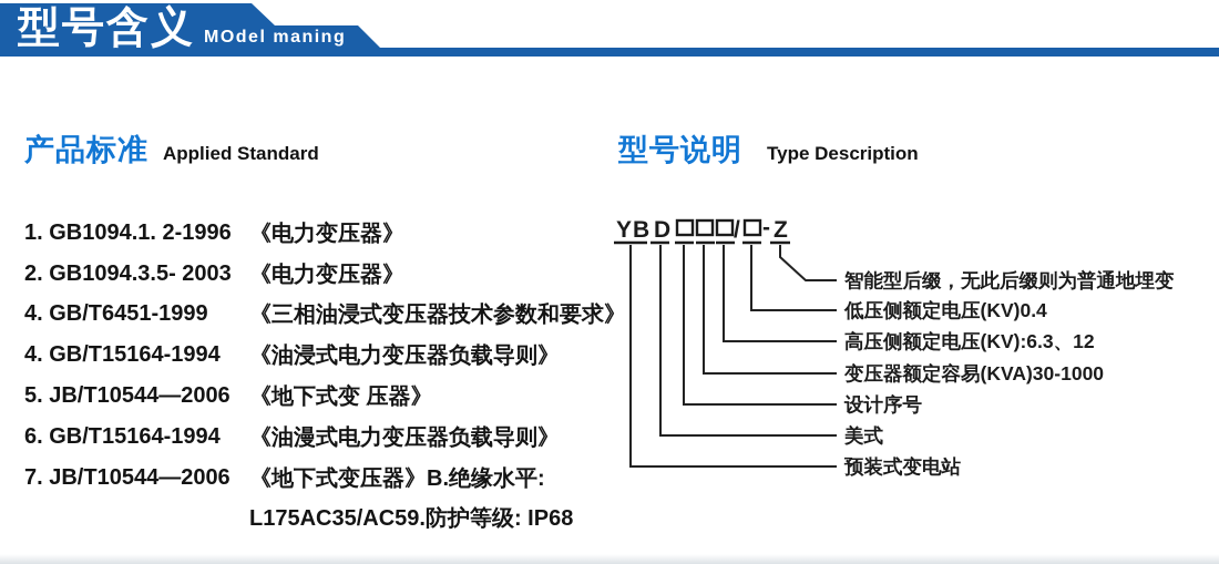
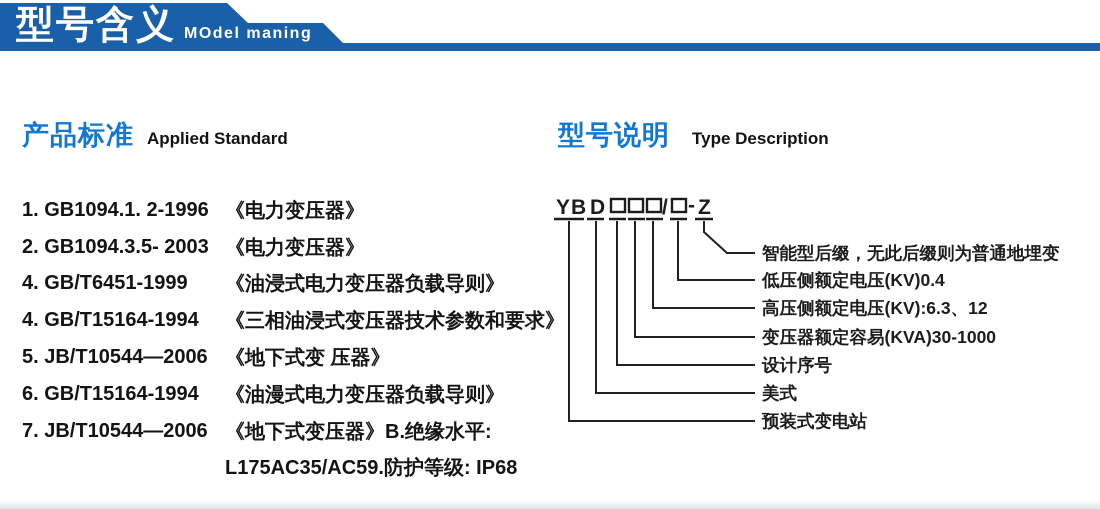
  型号含义
  MOdel maning
  产品标准
  Applied Standard
  1. GB1094.1. 2-1996
  《电力变压器》
  2. GB1094.3.5- 2003
  《电力变压器》
  4. GB/T6451-1999
- 《三相油浸式变压器技术参数和要求》
+ 《油浸式电力变压器负载导则》
  4. GB/T15164-1994
- 《油浸式电力变压器负载导则》
+ 《三相油浸式变压器技术参数和要求》
  5. JB/T10544—2006
  《地下式变 压器》
  6. GB/T15164-1994
  《油漫式电力变压器负载导则》
  7. JB/T10544—2006
  《地下式变压器》B.绝缘水平:
  L175AC35/AC59.防护等级: IP68
  型号说明
  Type Description
  YB
  D
  /
  -
  Z
  智能型后缀，无此后缀则为普通地埋变
  低压侧额定电压(KV)0.4
  高压侧额定电压(KV):6.3、12
  变压器额定容易(KVA)30-1000
  设计序号
  美式
  预装式变电站
